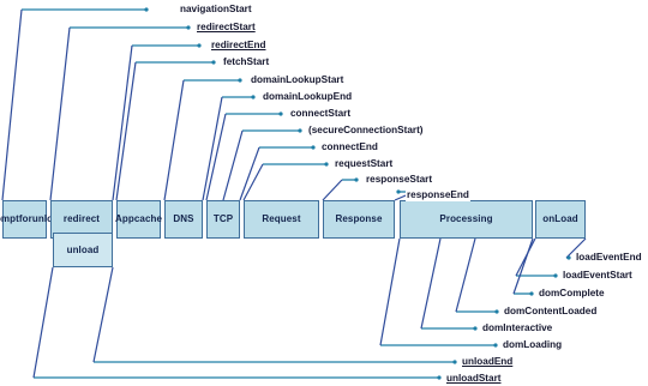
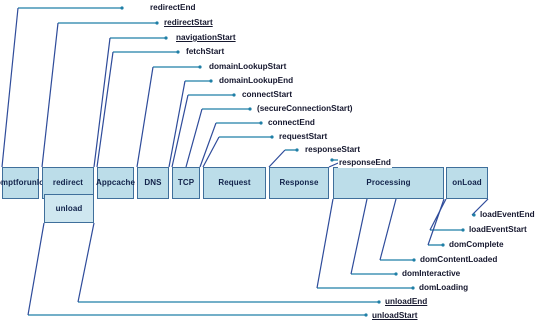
  for
  redirect
  unload
  App
  cache
  DNS
  TCP
  Request
  Response
  Processing
  onLoad
- navigationStart
+ redirectEnd
  redirectStart
- redirectEnd
+ navigationStart
  fetchStart
  domainLookupStart
  domainLookupEnd
  connectStart
  (secureConnectionStart)
  connectEnd
  requestStart
  responseStart
  responseEnd
  loadEventEnd
  loadEventStart
  domComplete
  domContentLoaded
  domInteractive
  domLoading
  unloadEnd
  unloadStart
